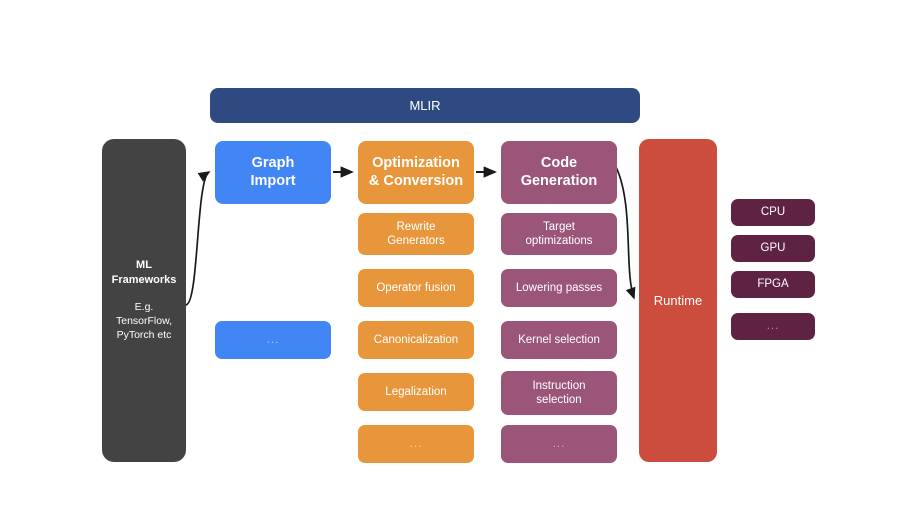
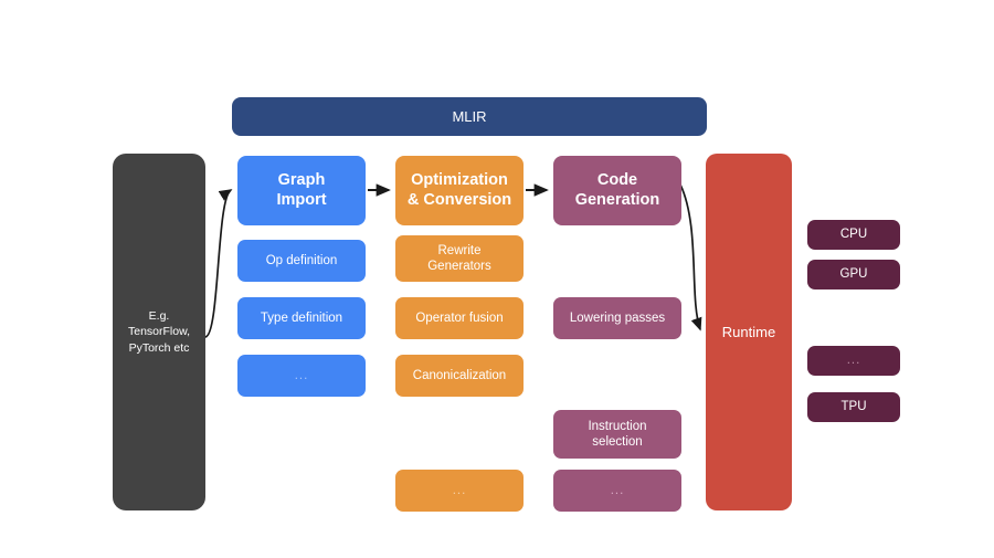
  MLIR
- ML
- Frameworks
  E.g.
  TensorFlow,
  PyTorch etc
  Graph
  Import
+ Op definition
+ Type definition
  ...
  Optimization
  & Conversion
  Rewrite
  Generators
  Operator fusion
  Canonicalization
- Legalization
  ...
  Code
  Generation
- Target
- optimizations
  Lowering passes
- Kernel selection
  Instruction
  selection
  ...
  Runtime
  CPU
  GPU
- FPGA
  ...
+ TPU
